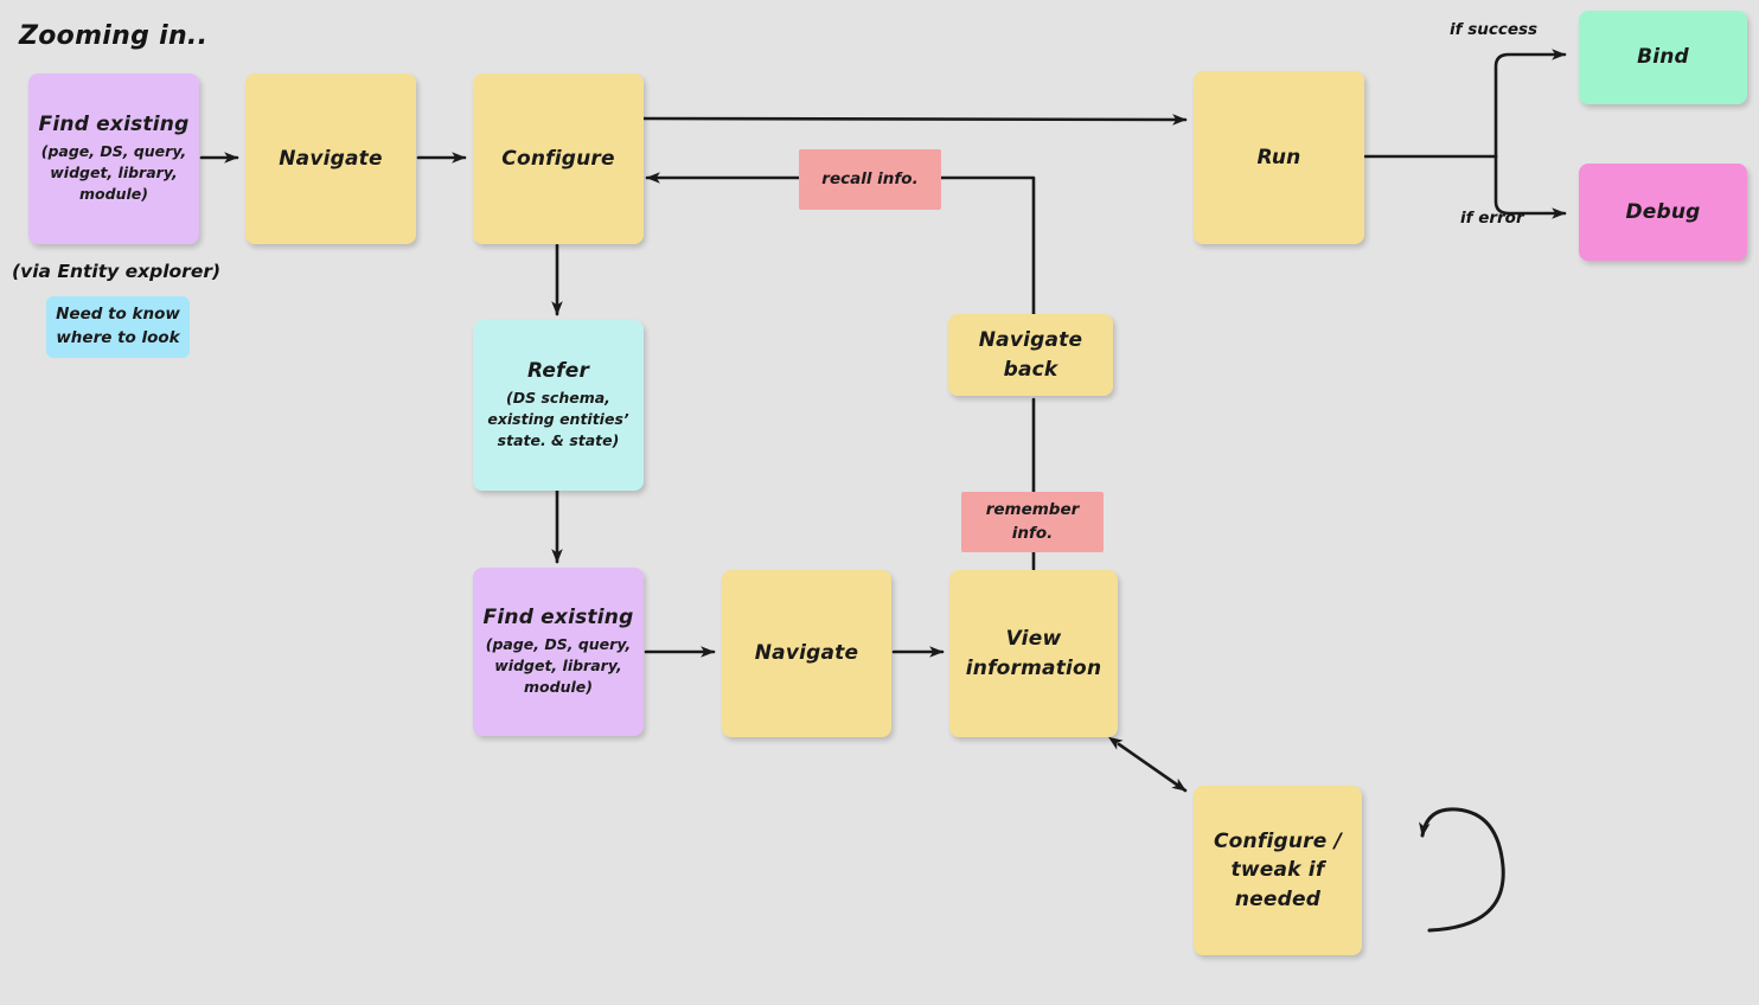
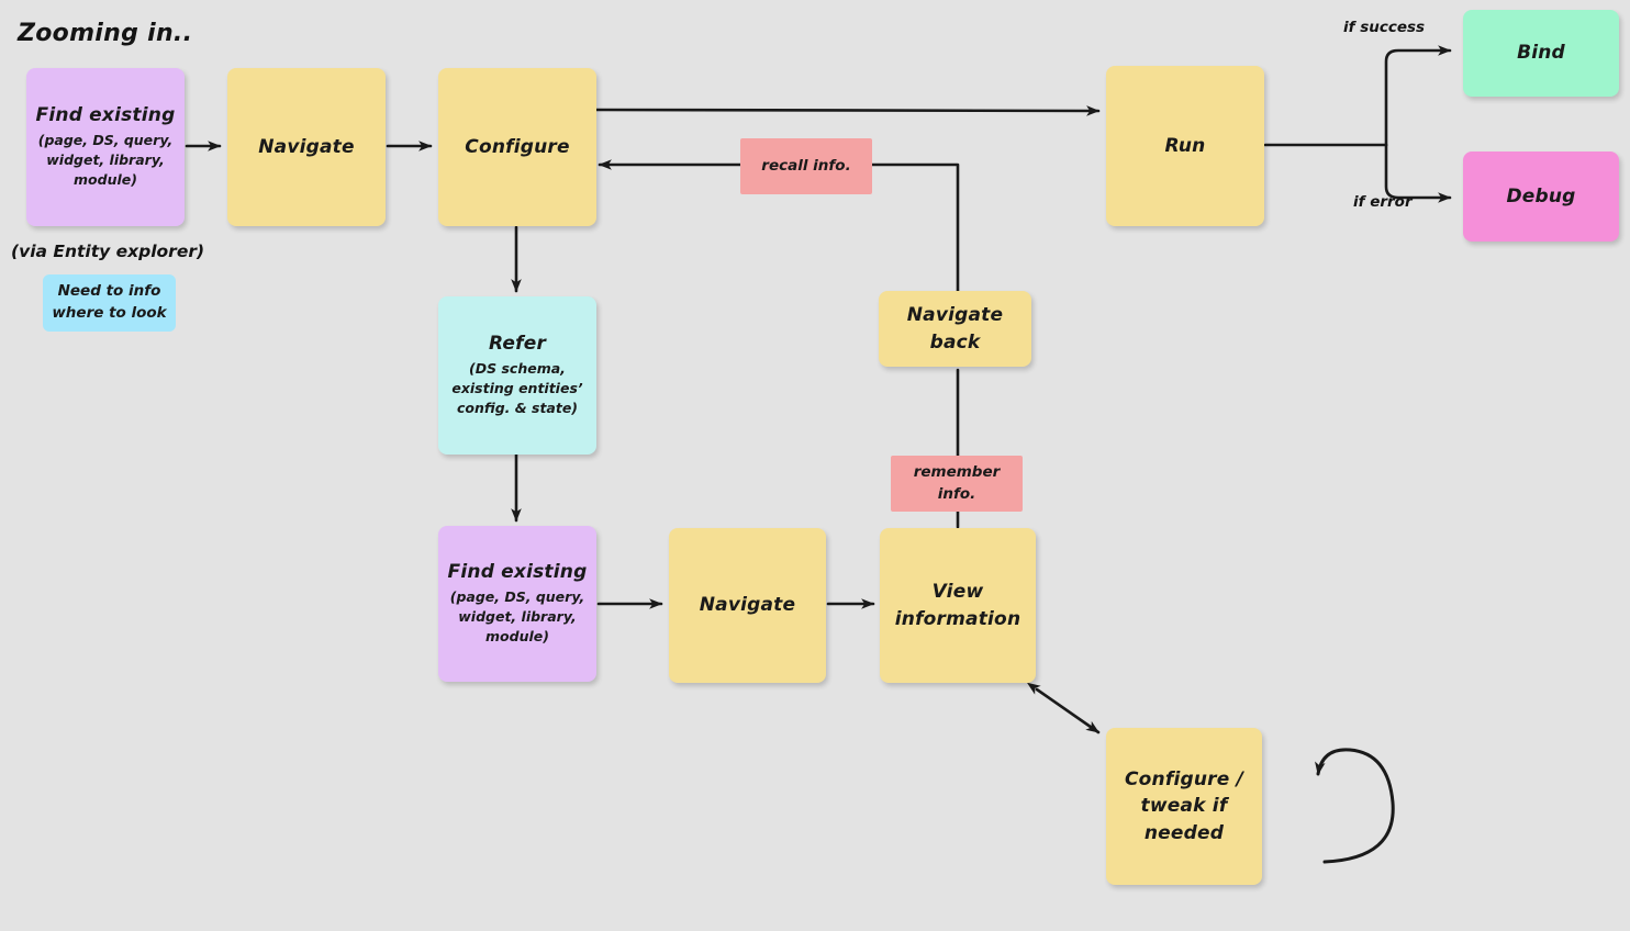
  Zooming in..
  Find existing
  (page, DS, query, widget, library, module)
  Navigate
  Configure
  Run
  Bind
  Debug
  if success
  if error
  (via Entity explorer)
- Need to know where to look
+ Need to info where to look
  Refer
- (DS schema, existing entities’ state. & state)
+ (DS schema, existing entities’ config. & state)
  Find existing
  (page, DS, query, widget, library, module)
  Navigate
  View
  information
  Navigate
  back
  Configure /
  tweak if
  needed
  recall info.
  remember info.
